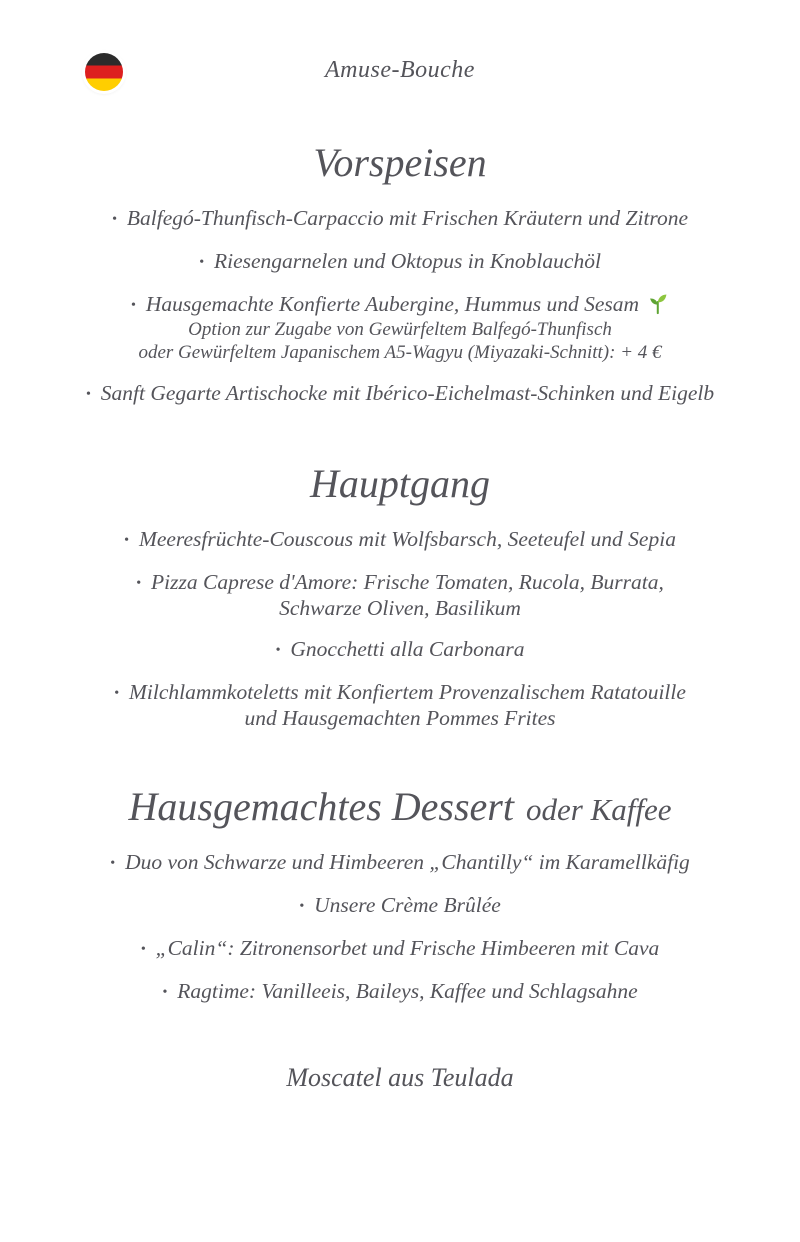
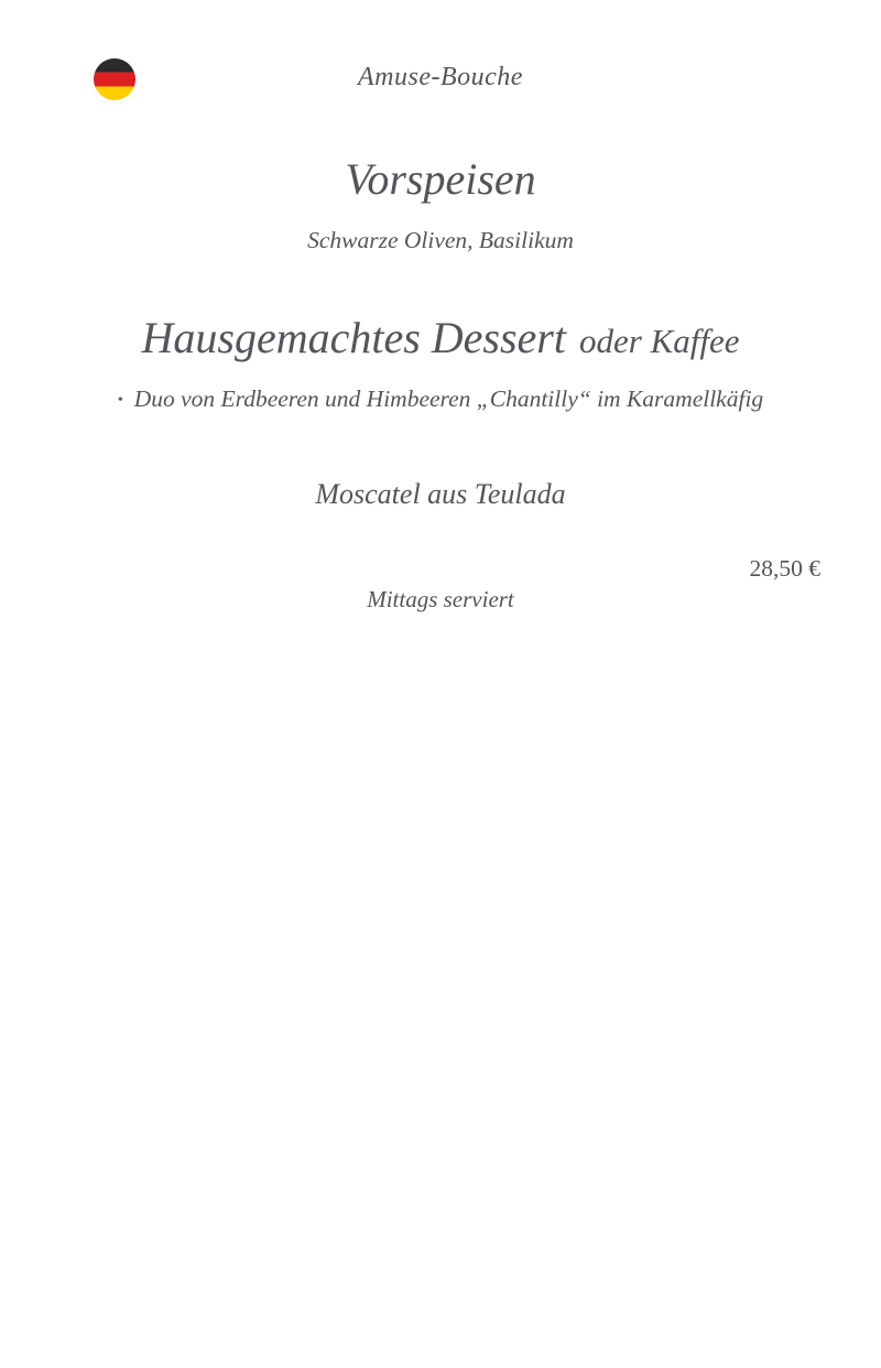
  Amuse-Bouche
  Vorspeisen
- • Balfegó-Thunfisch-Carpaccio mit Frischen Kräutern und Zitrone
- • Riesengarnelen und Oktopus in Knoblauchöl
- • Hausgemachte Konfierte Aubergine, Hummus und Sesam
- Option zur Zugabe von Gewürfeltem Balfegó-Thunfisch
- oder Gewürfeltem Japanischem A5-Wagyu (Miyazaki-Schnitt): + 4 €
- • Sanft Gegarte Artischocke mit Ibérico-Eichelmast-Schinken und Eigelb
- Hauptgang
- • Meeresfrüchte-Couscous mit Wolfsbarsch, Seeteufel und Sepia
- • Pizza Caprese d'Amore: Frische Tomaten, Rucola, Burrata,
  Schwarze Oliven, Basilikum
- • Gnocchetti alla Carbonara
- • Milchlammkoteletts mit Konfiertem Provenzalischem Ratatouille
- und Hausgemachten Pommes Frites
  Hausgemachtes Dessert oder Kaffee
- • Duo von Schwarze und Himbeeren „Chantilly“ im Karamellkäfig
+ • Duo von Erdbeeren und Himbeeren „Chantilly“ im Karamellkäfig
- • Unsere Crème Brûlée
- • „Calin“: Zitronensorbet und Frische Himbeeren mit Cava
- • Ragtime: Vanilleeis, Baileys, Kaffee und Schlagsahne
  Moscatel aus Teulada
+ 28,50 €
+ Mittags serviert
